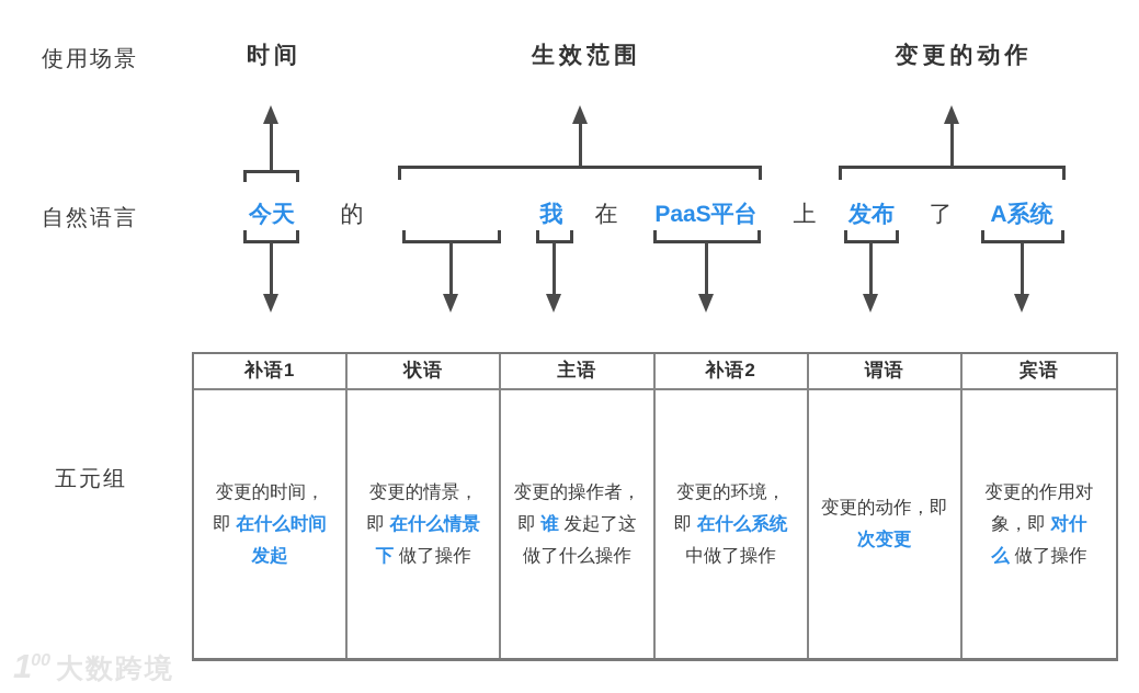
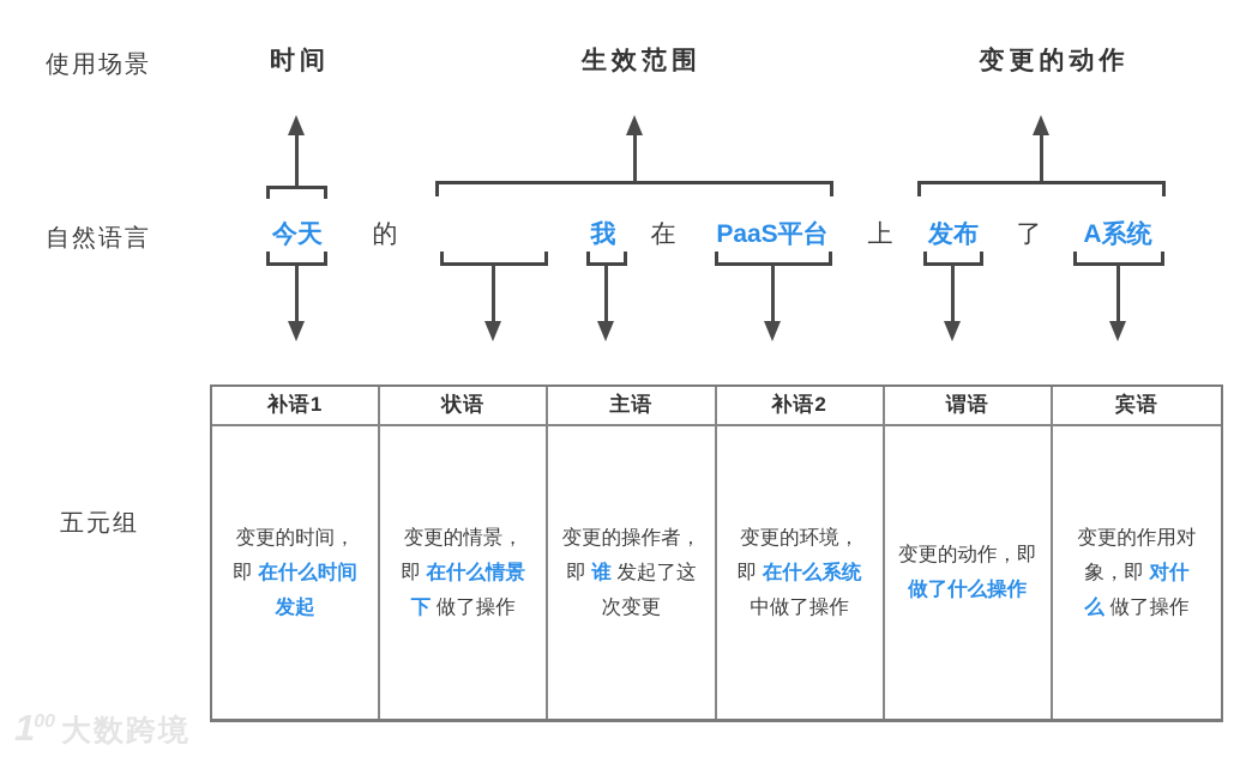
  使用场景
  自然语言
  五元组
  时间
  生效范围
  变更的动作
  今天
  的
  我
  在
  PaaS平台
  上
  发布
  了
  A系统
  补语1
  状语
  主语
  补语2
  谓语
  宾语
  变更的时间，
  即 在什么时间
  发起
  变更的情景，
  即 在什么情景
  下 做了操作
  变更的操作者，
  即 谁 发起了这
- 做了什么操作
+ 次变更
  变更的环境，
  即 在什么系统
  中做了操作
  变更的动作，即
- 次变更
+ 做了什么操作
  变更的作用对
  象，即 对什
  么 做了操作
  100
  大数跨境
